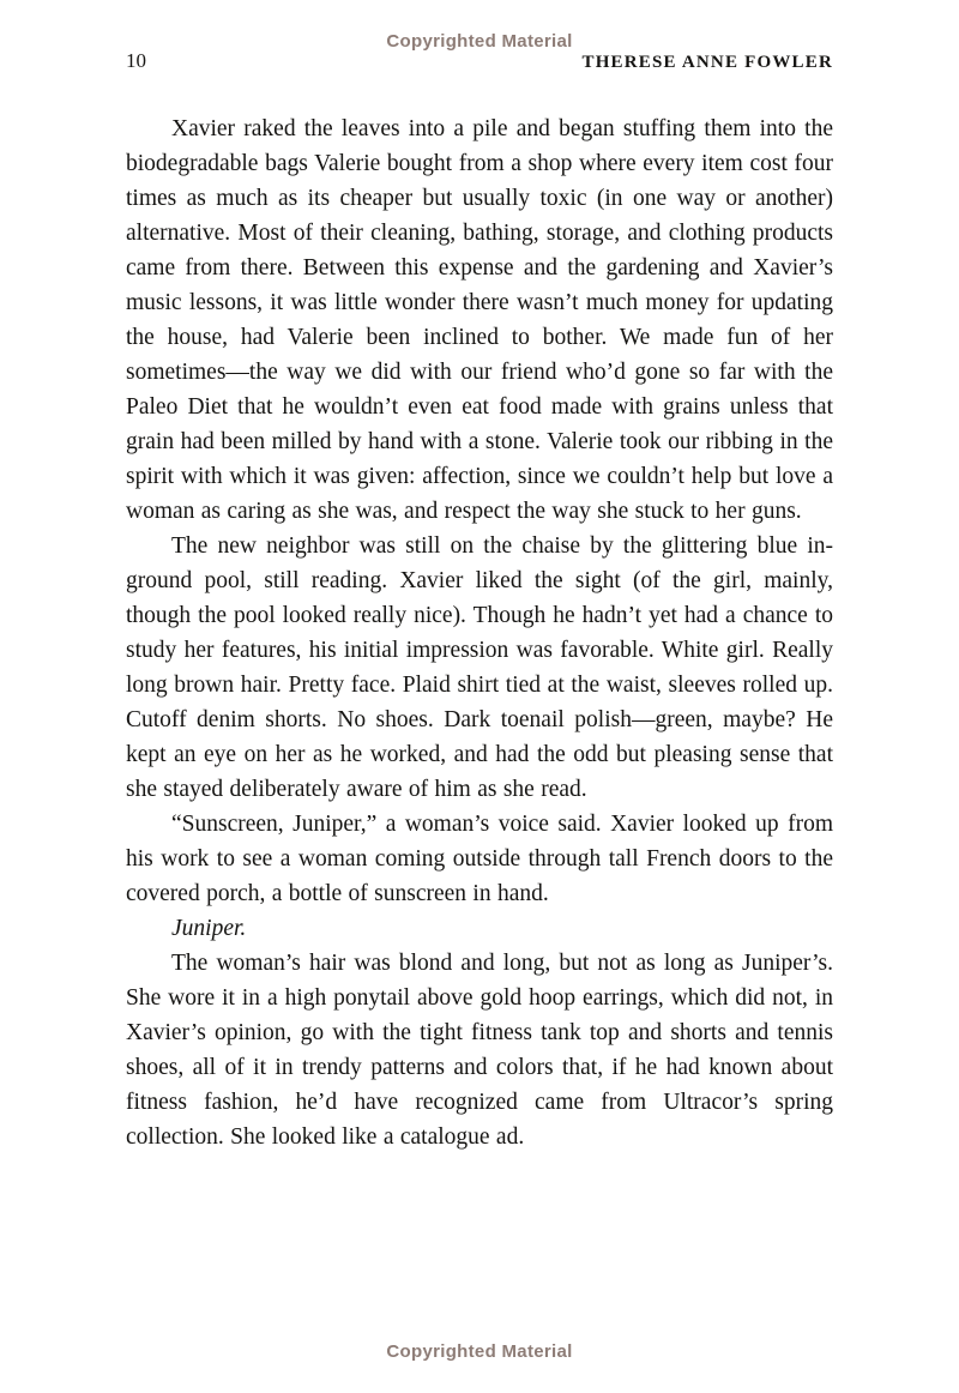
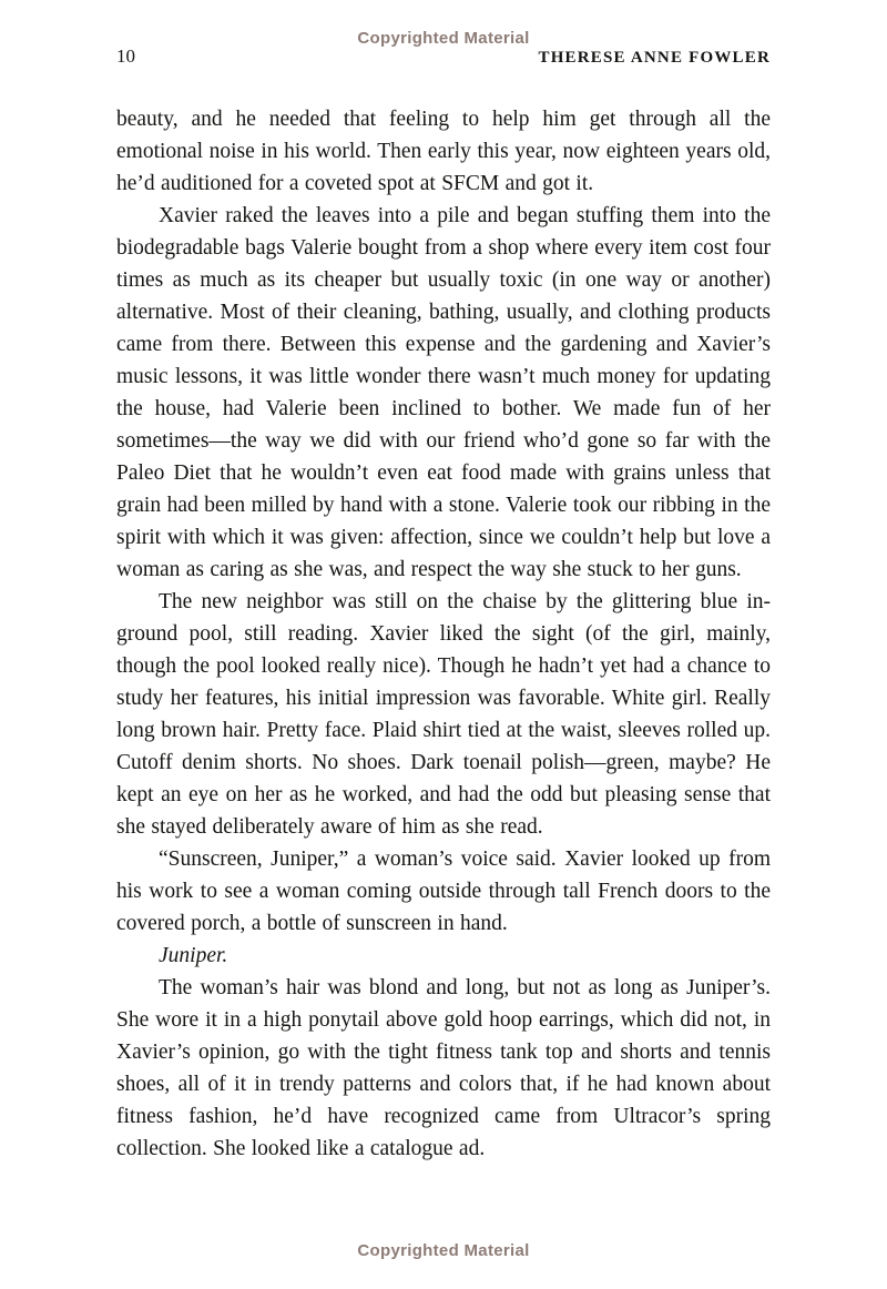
  Copyrighted Material
  10
  THERESE ANNE FOWLER
+ beauty, and he needed that feeling to help him get through all the emotional noise in his world. Then early this year, now eighteen years old, he’d auditioned for a coveted spot at SFCM and got it.
- Xavier raked the leaves into a pile and began stuffing them into the biodegradable bags Valerie bought from a shop where every item cost four times as much as its cheaper but usually toxic (in one way or another) alternative. Most of their cleaning, bathing, storage, and clothing products came from there. Between this expense and the gardening and Xavier’s music lessons, it was little wonder there wasn’t much money for updating the house, had Valerie been inclined to bother. We made fun of her sometimes—the way we did with our friend who’d gone so far with the Paleo Diet that he wouldn’t even eat food made with grains unless that grain had been milled by hand with a stone. Valerie took our ribbing in the spirit with which it was given: affection, since we couldn’t help but love a woman as caring as she was, and respect the way she stuck to her guns.
+ Xavier raked the leaves into a pile and began stuffing them into the biodegradable bags Valerie bought from a shop where every item cost four times as much as its cheaper but usually toxic (in one way or another) alternative. Most of their cleaning, bathing, usually, and clothing products came from there. Between this expense and the gardening and Xavier’s music lessons, it was little wonder there wasn’t much money for updating the house, had Valerie been inclined to bother. We made fun of her sometimes—the way we did with our friend who’d gone so far with the Paleo Diet that he wouldn’t even eat food made with grains unless that grain had been milled by hand with a stone. Valerie took our ribbing in the spirit with which it was given: affection, since we couldn’t help but love a woman as caring as she was, and respect the way she stuck to her guns.
  The new neighbor was still on the chaise by the glittering blue in-ground pool, still reading. Xavier liked the sight (of the girl, mainly, though the pool looked really nice). Though he hadn’t yet had a chance to study her features, his initial impression was favorable. White girl. Really long brown hair. Pretty face. Plaid shirt tied at the waist, sleeves rolled up. Cutoff denim shorts. No shoes. Dark toenail polish—green, maybe? He kept an eye on her as he worked, and had the odd but pleasing sense that she stayed deliberately aware of him as she read.
  “Sunscreen, Juniper,” a woman’s voice said. Xavier looked up from his work to see a woman coming outside through tall French doors to the covered porch, a bottle of sunscreen in hand.
  Juniper.
  The woman’s hair was blond and long, but not as long as Juniper’s. She wore it in a high ponytail above gold hoop earrings, which did not, in Xavier’s opinion, go with the tight fitness tank top and shorts and tennis shoes, all of it in trendy patterns and colors that, if he had known about fitness fashion, he’d have recognized came from Ultracor’s spring collection. She looked like a catalogue ad.
  Copyrighted Material
